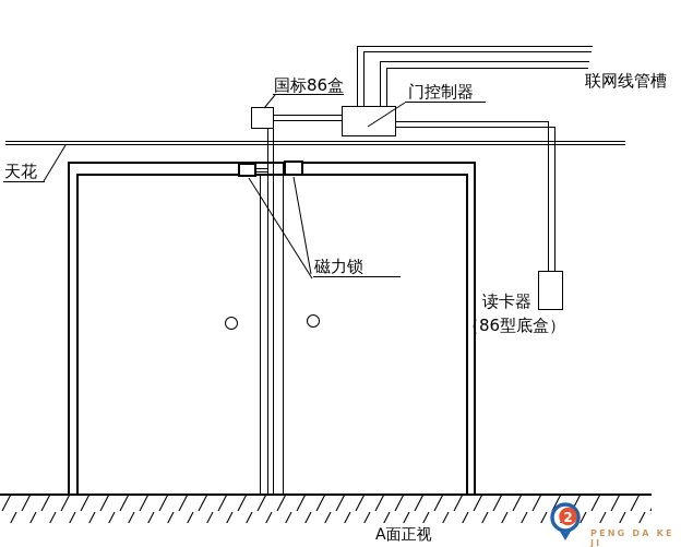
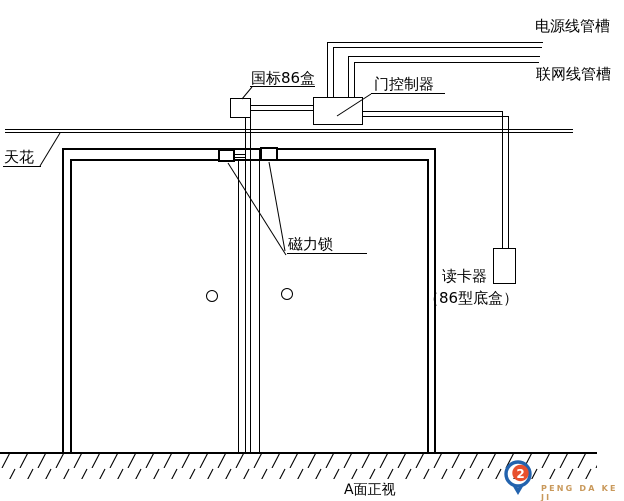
+ 电源线管槽
  联网线管槽
  国标86盒
  门控制器
  天花
  磁力锁
  读卡器
  （86型底盒）
  A面正视
  2
  PENG DA KE JI
